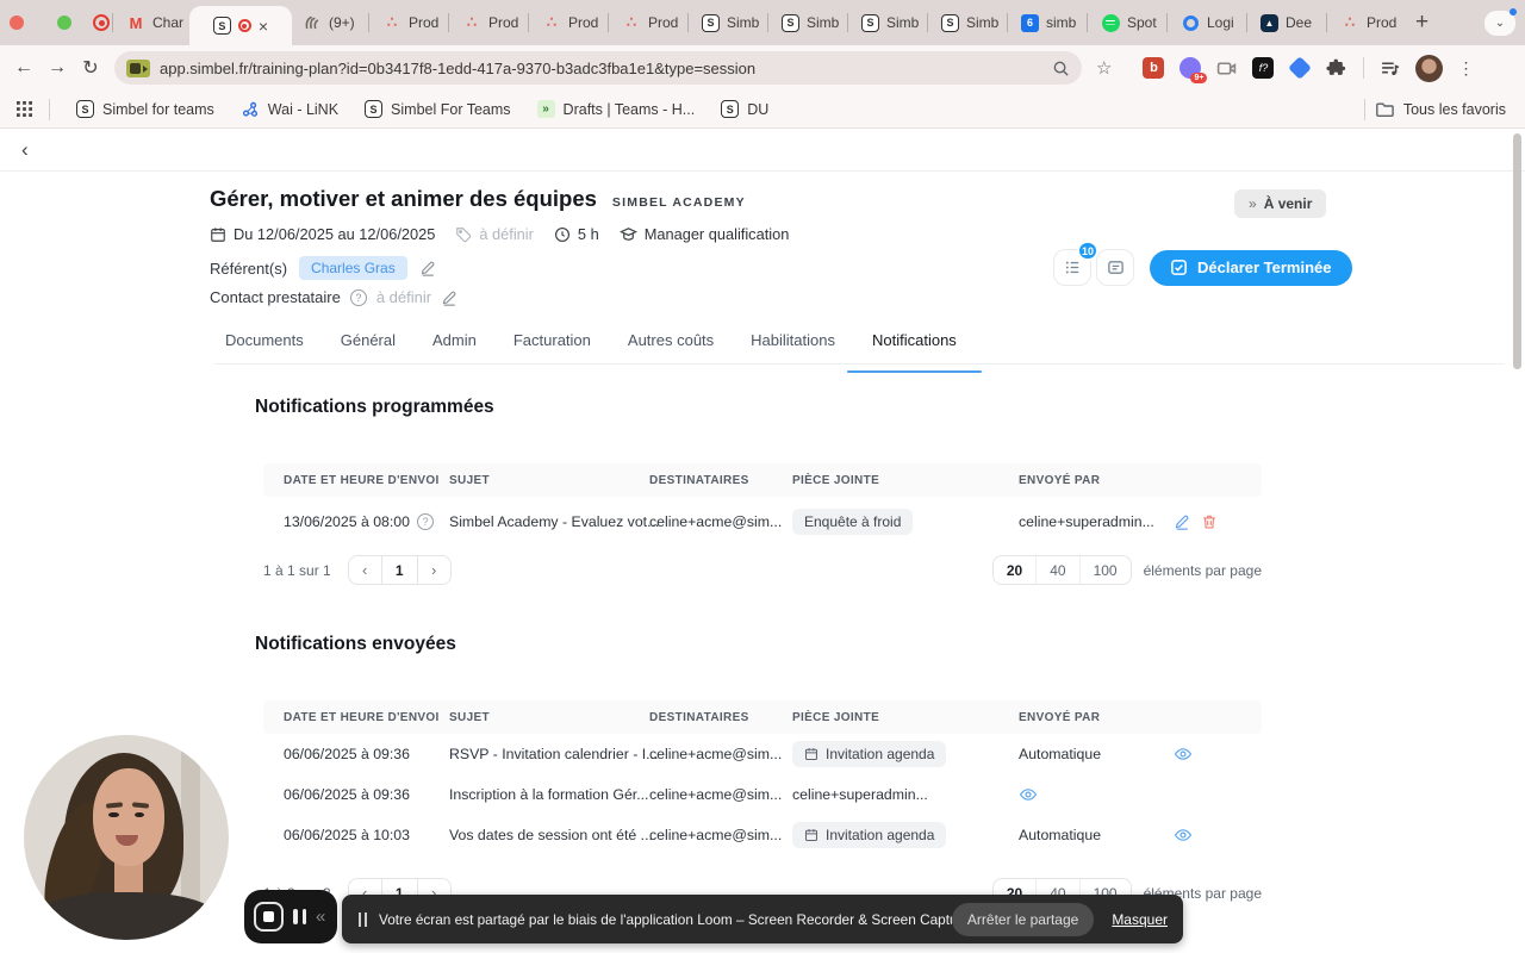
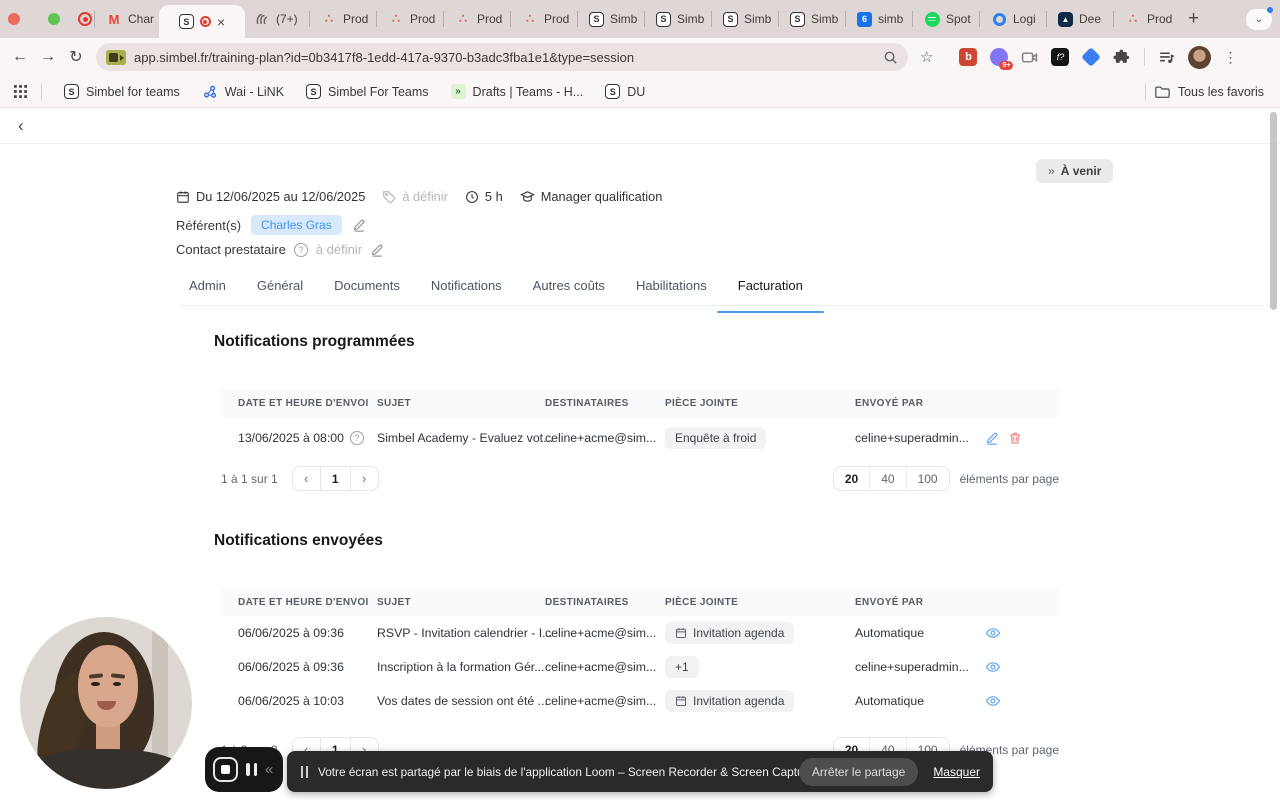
  M
  Char
  S
  ×
- (9+)
+ (7+)
  ∴
  Prod
  ∴
  Prod
  ∴
  Prod
  ∴
  Prod
  S
  Simb
  S
  Simb
  S
  Simb
  S
  Simb
  6
  simb
  Spot
  Logi
  ▲
  Dee
  ∴
  Prod
  +
  ⌄
  ←
  →
  ↻
  app.simbel.fr/training-plan?id=0b3417f8-1edd-417a-9370-b3adc3fba1e1&type=session
  ☆
  b
  f?
  ⋮
  S
  Simbel for teams
  Wai - LiNK
  S
  Simbel For Teams
  »
  Drafts | Teams - H...
  S
  DU
  Tous les favoris
  ‹
- Gérer, motiver et animer des équipes
- SIMBEL ACADEMY
  »
  À venir
  Du 12/06/2025 au 12/06/2025
  à définir
  5 h
  Manager qualification
  Référent(s)
  Charles Gras
  Contact prestataire
  ?
  à définir
- 10
- Déclarer Terminée
- Documents
+ Admin
  Général
- Admin
+ Documents
- Facturation
+ Notifications
  Autres coûts
  Habilitations
- Notifications
+ Facturation
  Notifications programmées
  DATE ET HEURE D'ENVOI
  SUJET
  DESTINATAIRES
  PIÈCE JOINTE
  ENVOYÉ PAR
  13/06/2025 à 08:00
  ?
  Simbel Academy - Evaluez vot.
  celine+acme@sim...
  Enquête à froid
  celine+superadmin...
  1 à 1 sur 1
  ‹
  1
  ›
  20
  40
  100
  éléments par page
  Notifications envoyées
  DATE ET HEURE D'ENVOI
  SUJET
  DESTINATAIRES
  PIÈCE JOINTE
  ENVOYÉ PAR
  06/06/2025 à 09:36
  RSVP - Invitation calendrier - I.
  celine+acme@sim...
  Invitation agenda
  Automatique
  06/06/2025 à 09:36
  Inscription à la formation Gér...
  celine+acme@sim...
+ +1
  celine+superadmin...
  06/06/2025 à 10:03
  Vos dates de session ont été ..
  celine+acme@sim...
  Invitation agenda
  Automatique
  ‹
  1
  ›
  20
  40
  100
  éléments par page
  «
  Votre écran est partagé par le biais de l'application Loom – Screen Recorder & Screen Capt
  Arrêter le partage
  Masquer
